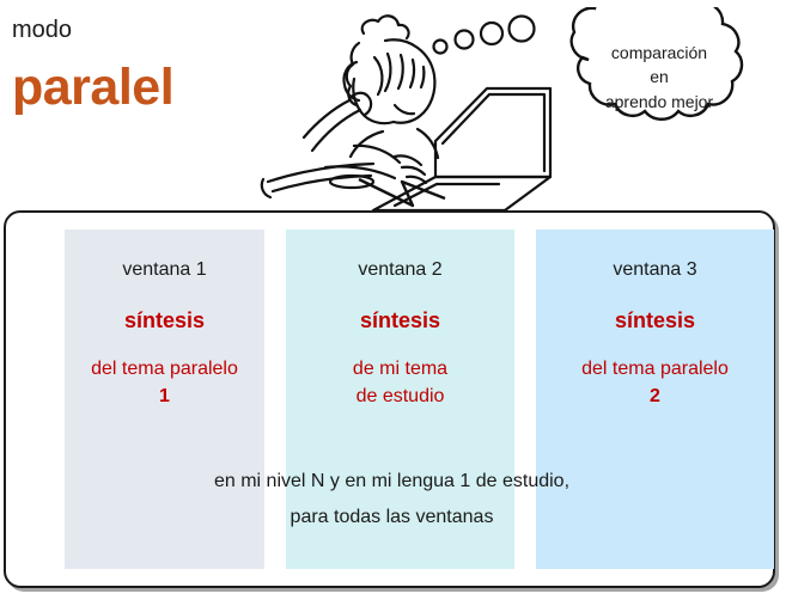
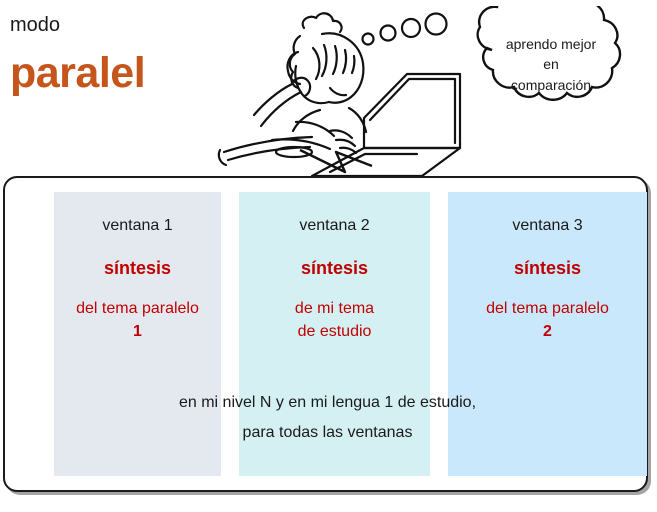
  modo
  paralel
- comparación
+ aprendo mejor
  en
- aprendo mejor
+ comparación
  ventana 1
  síntesis
  del tema paralelo
  1
  ventana 2
  síntesis
  de mi tema
  de estudio
  ventana 3
  síntesis
  del tema paralelo
  2
  en mi nivel N y en mi lengua 1 de estudio,
  para todas las ventanas
